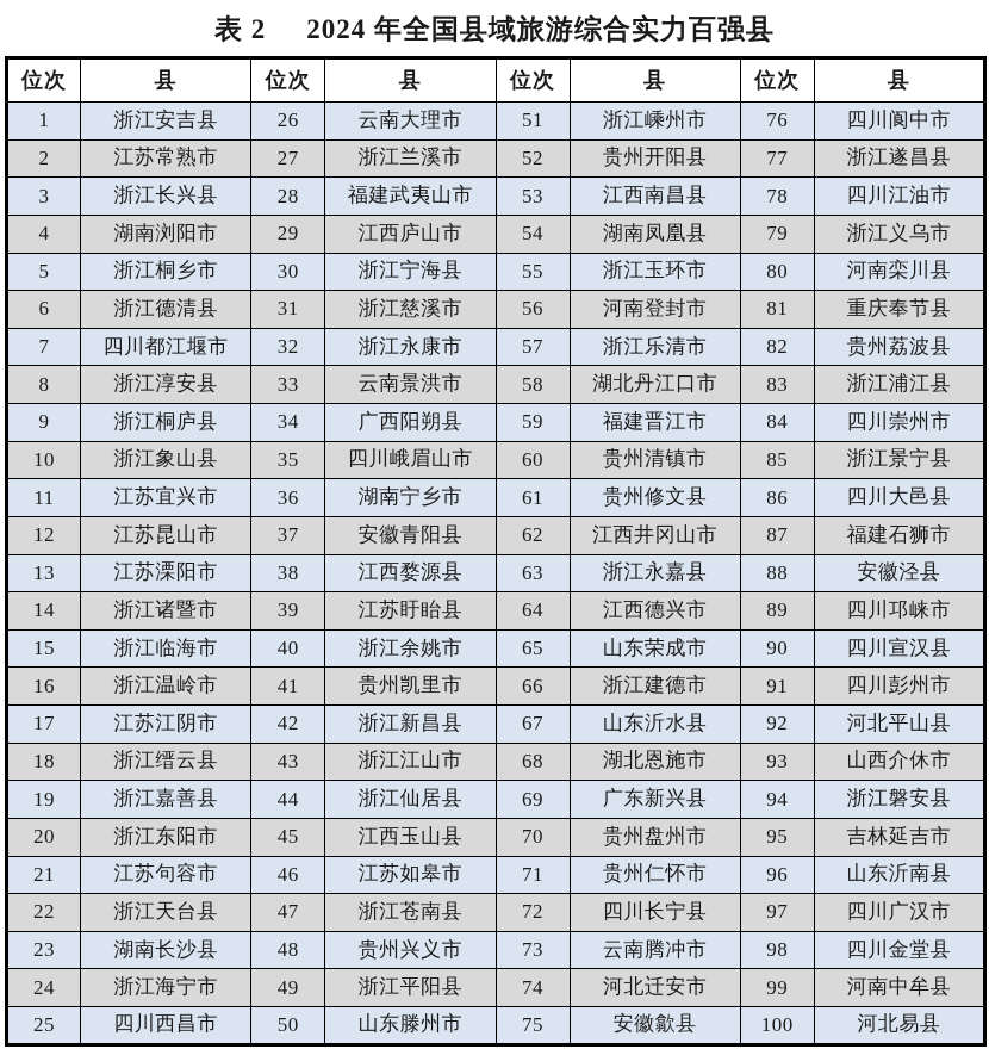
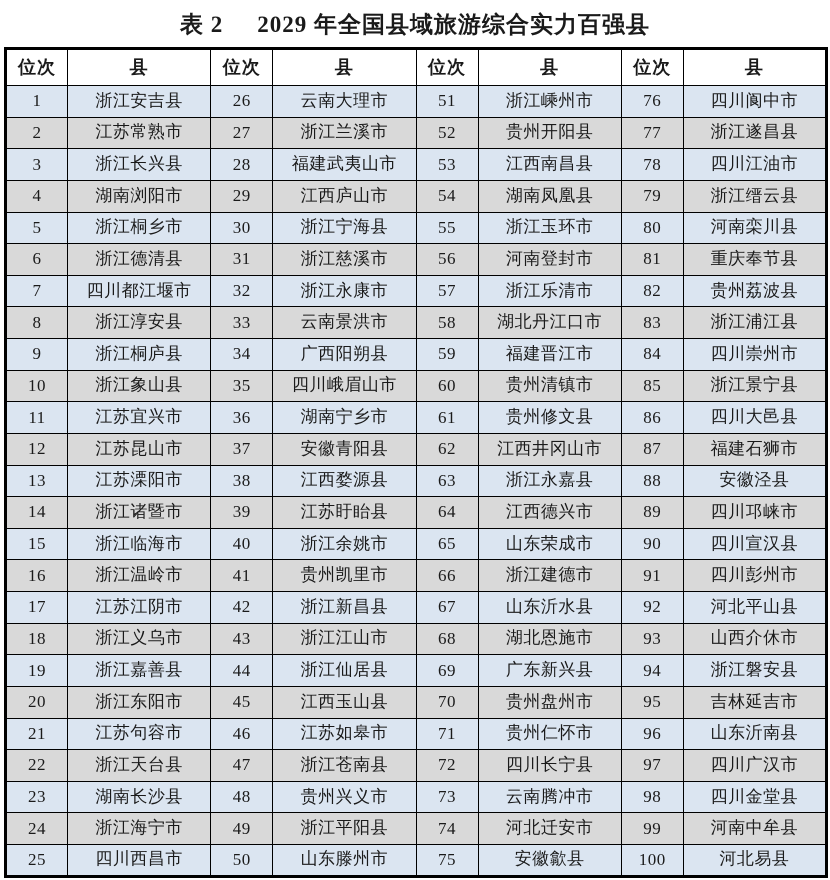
  表 2
- 2024 年全国县域旅游综合实力百强县
+ 2029 年全国县域旅游综合实力百强县
  位次	县	位次	县	位次	县	位次	县
  1	浙江安吉县	26	云南大理市	51	浙江嵊州市	76	四川阆中市
  2	江苏常熟市	27	浙江兰溪市	52	贵州开阳县	77	浙江遂昌县
  3	浙江长兴县	28	福建武夷山市	53	江西南昌县	78	四川江油市
- 4	湖南浏阳市	29	江西庐山市	54	湖南凤凰县	79	浙江义乌市
+ 4	湖南浏阳市	29	江西庐山市	54	湖南凤凰县	79	浙江缙云县
  5	浙江桐乡市	30	浙江宁海县	55	浙江玉环市	80	河南栾川县
  6	浙江德清县	31	浙江慈溪市	56	河南登封市	81	重庆奉节县
  7	四川都江堰市	32	浙江永康市	57	浙江乐清市	82	贵州荔波县
  8	浙江淳安县	33	云南景洪市	58	湖北丹江口市	83	浙江浦江县
  9	浙江桐庐县	34	广西阳朔县	59	福建晋江市	84	四川崇州市
  10	浙江象山县	35	四川峨眉山市	60	贵州清镇市	85	浙江景宁县
  11	江苏宜兴市	36	湖南宁乡市	61	贵州修文县	86	四川大邑县
  12	江苏昆山市	37	安徽青阳县	62	江西井冈山市	87	福建石狮市
  13	江苏溧阳市	38	江西婺源县	63	浙江永嘉县	88	安徽泾县
  14	浙江诸暨市	39	江苏盱眙县	64	江西德兴市	89	四川邛崃市
  15	浙江临海市	40	浙江余姚市	65	山东荣成市	90	四川宣汉县
  16	浙江温岭市	41	贵州凯里市	66	浙江建德市	91	四川彭州市
  17	江苏江阴市	42	浙江新昌县	67	山东沂水县	92	河北平山县
- 18	浙江缙云县	43	浙江江山市	68	湖北恩施市	93	山西介休市
+ 18	浙江义乌市	43	浙江江山市	68	湖北恩施市	93	山西介休市
  19	浙江嘉善县	44	浙江仙居县	69	广东新兴县	94	浙江磐安县
  20	浙江东阳市	45	江西玉山县	70	贵州盘州市	95	吉林延吉市
  21	江苏句容市	46	江苏如皋市	71	贵州仁怀市	96	山东沂南县
  22	浙江天台县	47	浙江苍南县	72	四川长宁县	97	四川广汉市
  23	湖南长沙县	48	贵州兴义市	73	云南腾冲市	98	四川金堂县
  24	浙江海宁市	49	浙江平阳县	74	河北迁安市	99	河南中牟县
  25	四川西昌市	50	山东滕州市	75	安徽歙县	100	河北易县
